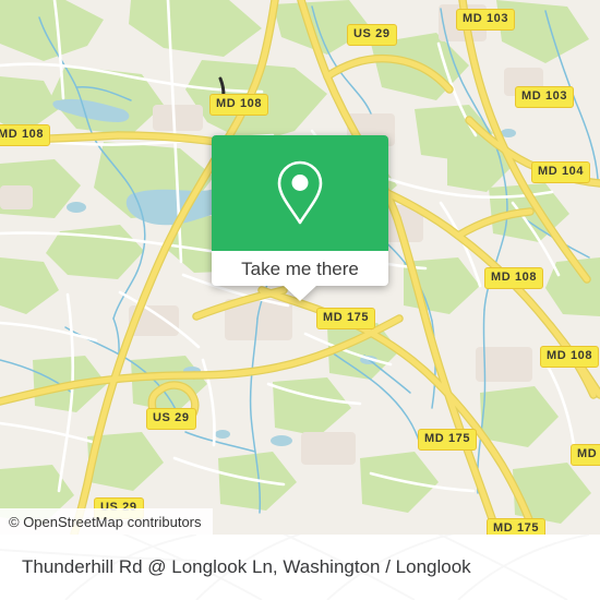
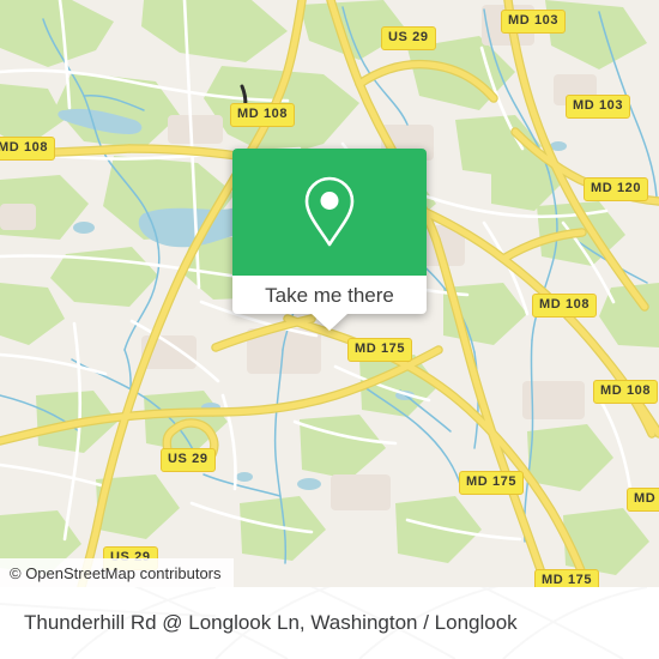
  US 29
  MD 103
  MD 103
  MD 108
  MD 108
- MD 104
+ MD 120
  MD 108
  MD 108
  MD 175
  MD 175
  US 29
  US 29
  MD 175
  © OpenStreetMap contributors
  Take me there
  Thunderhill Rd @ Longlook Ln, Washington / Longlook
